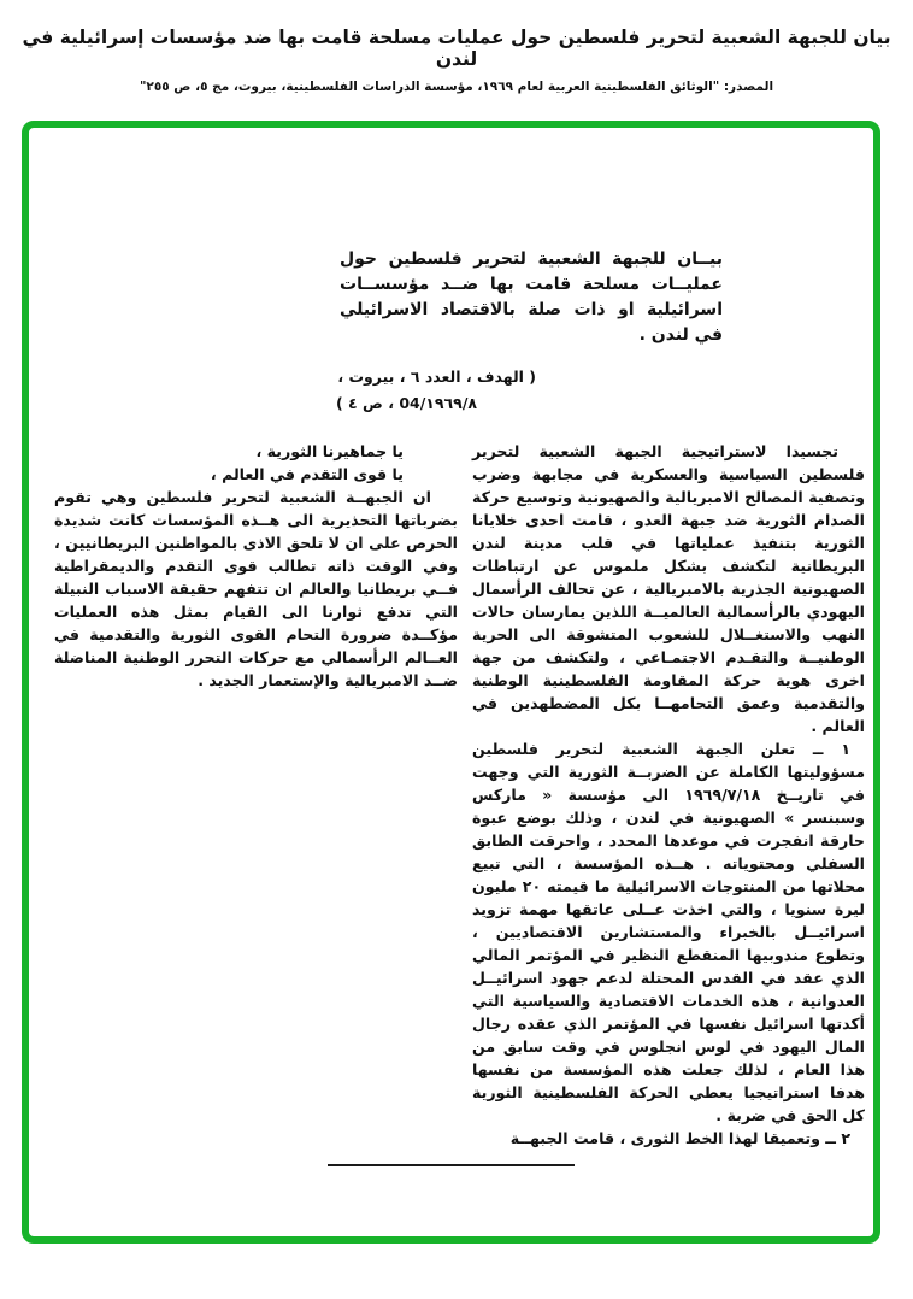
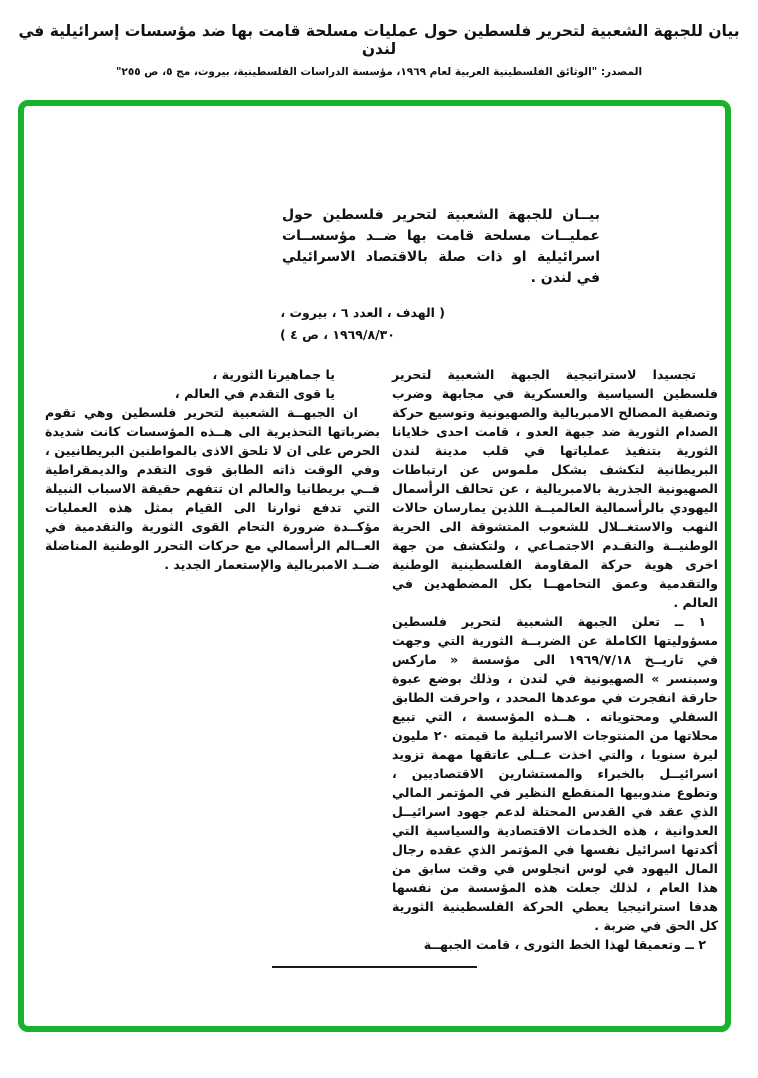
  بيان للجبهة الشعبية لتحرير فلسطين حول عمليات مسلحة قامت بها ضد مؤسسات إسرائيلية في لندن
  المصدر: "الوثائق الفلسطينية العربية لعام ١٩٦٩، مؤسسة الدراسات الفلسطينية، بيروت، مج ٥، ص ٢٥٥"
  بيــان للجبهة الشعبية لتحرير فلسطين حول عمليــات مسلحة قامت بها ضــد مؤسســات اسرائيلية او ذات صلة بالاقتصاد الاسرائيلي في لندن .
  ( الهدف ، العدد ٦ ، بيروت ،
- ١٩٦٩/٨/04 ، ص ٤ )
+ ١٩٦٩/٨/٣٠ ، ص ٤ )
  تجسيدا لاستراتيجية الجبهة الشعبية لتحرير فلسطين السياسية والعسكرية في مجابهة وضرب وتصفية المصالح الامبريالية والصهيونية وتوسيع حركة الصدام الثورية ضد جبهة العدو ، قامت احدى خلايانا الثورية بتنفيذ عملياتها في قلب مدينة لندن البريطانية لتكشف بشكل ملموس عن ارتباطات الصهيونية الجذرية بالامبريالية ، عن تحالف الرأسمال اليهودي بالرأسمالية العالميــة اللذين يمارسان حالات النهب والاستغــلال للشعوب المتشوقة الى الحرية الوطنيــة والتقـدم الاجتمـاعي ، ولتكشف من جهة اخرى هوية حركة المقاومة الفلسطينية الوطنية والتقدمية وعمق التحامهــا بكل المضطهدين في العالم .
  ١ ــ تعلن الجبهة الشعبية لتحرير فلسطين مسؤوليتها الكاملة عن الضربــة الثورية التي وجهت في تاريــخ ١٩٦٩/٧/١٨ الى مؤسسة « ماركس وسبنسر » الصهيونية في لندن ، وذلك بوضع عبوة حارقة انفجرت في موعدها المحدد ، واحرقت الطابق السفلي ومحتوياته . هــذه المؤسسة ، التي تبيع محلاتها من المنتوجات الاسرائيلية ما قيمته ٢٠ مليون ليرة سنويا ، والتي اخذت عــلى عاتقها مهمة تزويد اسرائيــل بالخبراء والمستشارين الاقتصاديين ، وتطوع مندوبيها المنقطع النظير في المؤتمر المالي الذي عقد في القدس المحتلة لدعم جهود اسرائيــل العدوانية ، هذه الخدمات الاقتصادية والسياسية التي أكدتها اسرائيل نفسها في المؤتمر الذي عقده رجال المال اليهود في لوس انجلوس في وقت سابق من هذا العام ، لذلك جعلت هذه المؤسسة من نفسها هدفا استراتيجيا يعطي الحركة الفلسطينية الثورية كل الحق في ضربة .
  ٢ ــ وتعميقا لهذا الخط الثورى ، قامت الجبهــة
  يا جماهيرنا الثورية ،
  يا قوى التقدم في العالم ،
- ان الجبهــة الشعبية لتحرير فلسطين وهي تقوم بضرباتها التحذيرية الى هــذه المؤسسات كانت شديدة الحرص على ان لا تلحق الاذى بالمواطنين البريطانيين ، وفي الوقت ذاته تطالب قوى التقدم والديمقراطية فــي بريطانيا والعالم ان تتفهم حقيقة الاسباب النبيلة التي تدفع ثوارنا الى القيام بمثل هذه العمليات مؤكــدة ضرورة التحام القوى الثورية والتقدمية في العــالم الرأسمالي مع حركات التحرر الوطنية المناضلة ضــد الامبريالية والإستعمار الجديد .
+ ان الجبهــة الشعبية لتحرير فلسطين وهي تقوم بضرباتها التحذيرية الى هــذه المؤسسات كانت شديدة الحرص على ان لا تلحق الاذى بالمواطنين البريطانيين ، وفي الوقت ذاته الطابق قوى التقدم والديمقراطية فــي بريطانيا والعالم ان تتفهم حقيقة الاسباب النبيلة التي تدفع ثوارنا الى القيام بمثل هذه العمليات مؤكــدة ضرورة التحام القوى الثورية والتقدمية في العــالم الرأسمالي مع حركات التحرر الوطنية المناضلة ضــد الامبريالية والإستعمار الجديد .
